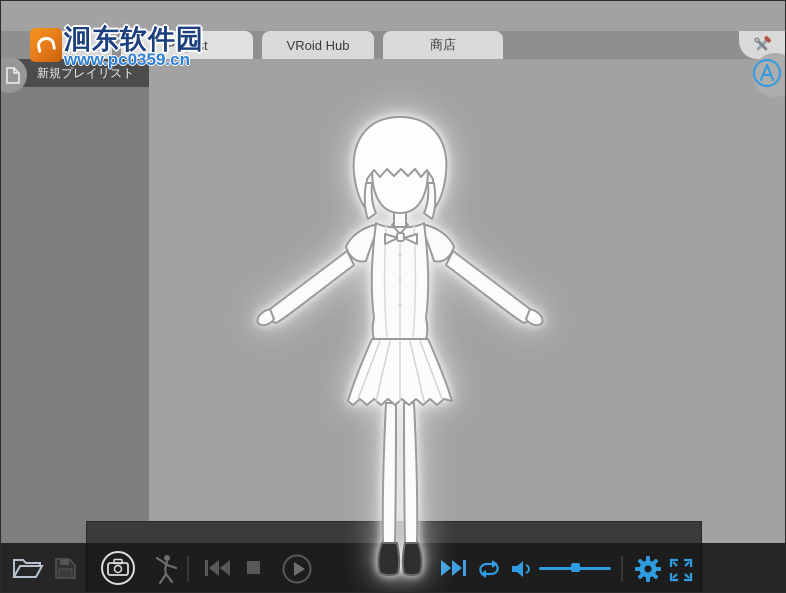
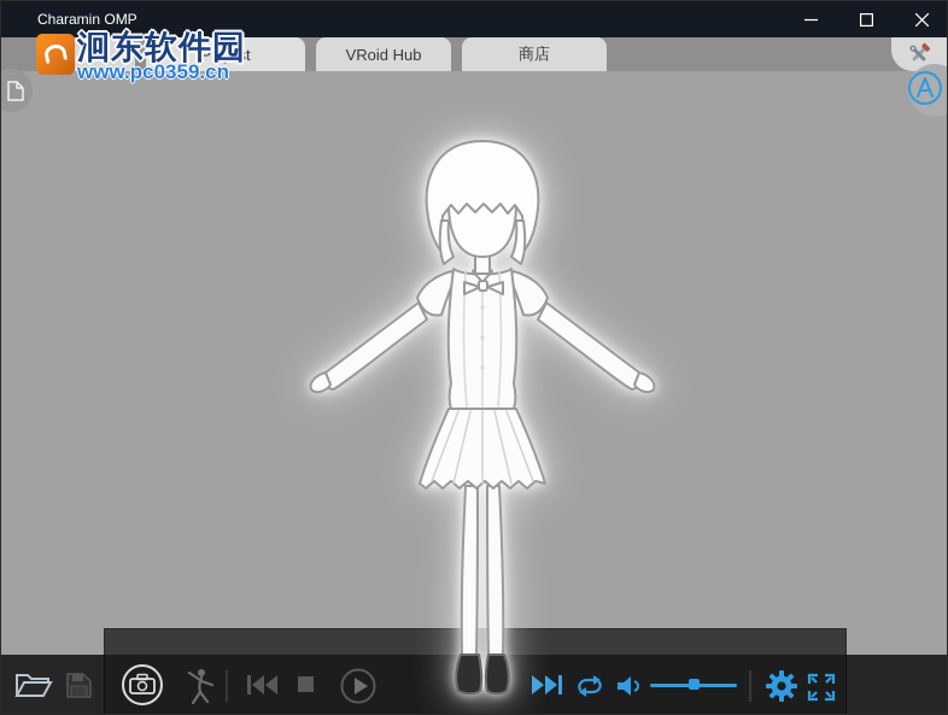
+ Charamin OMP
  Playlist
  VRoid Hub
  商店
- 新規プレイリスト
  洄东软件园
  www.pc0359.cn
